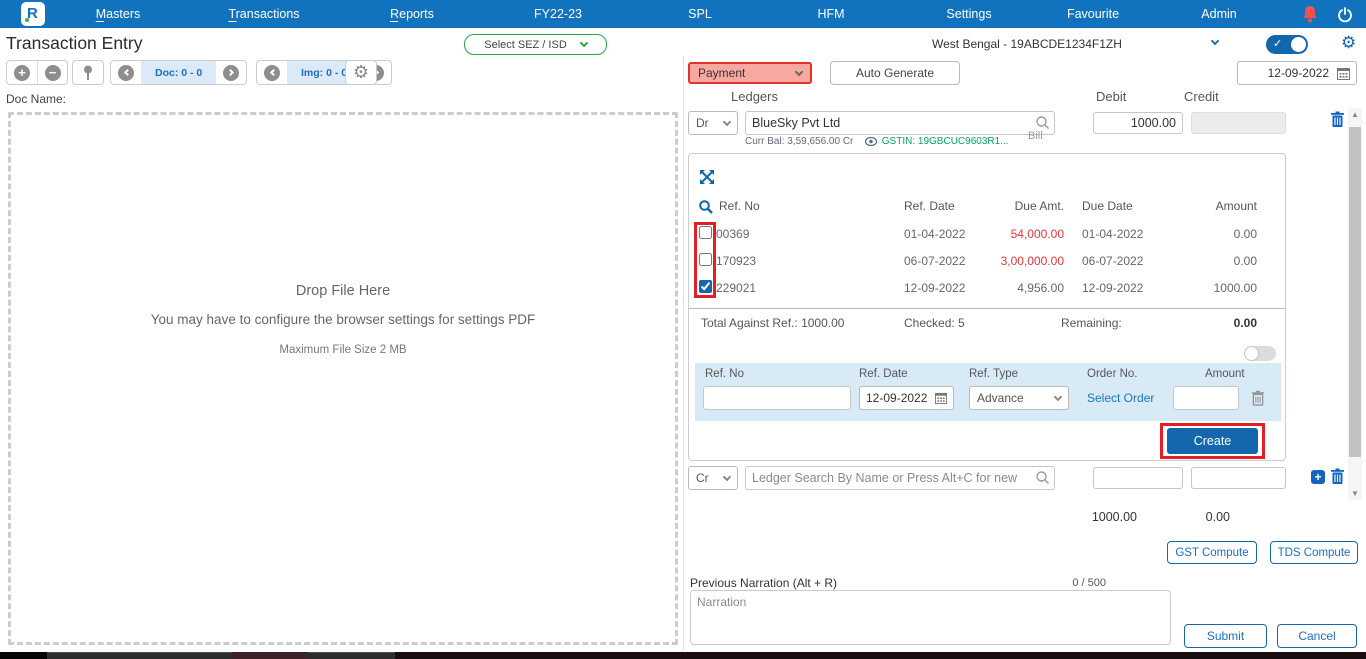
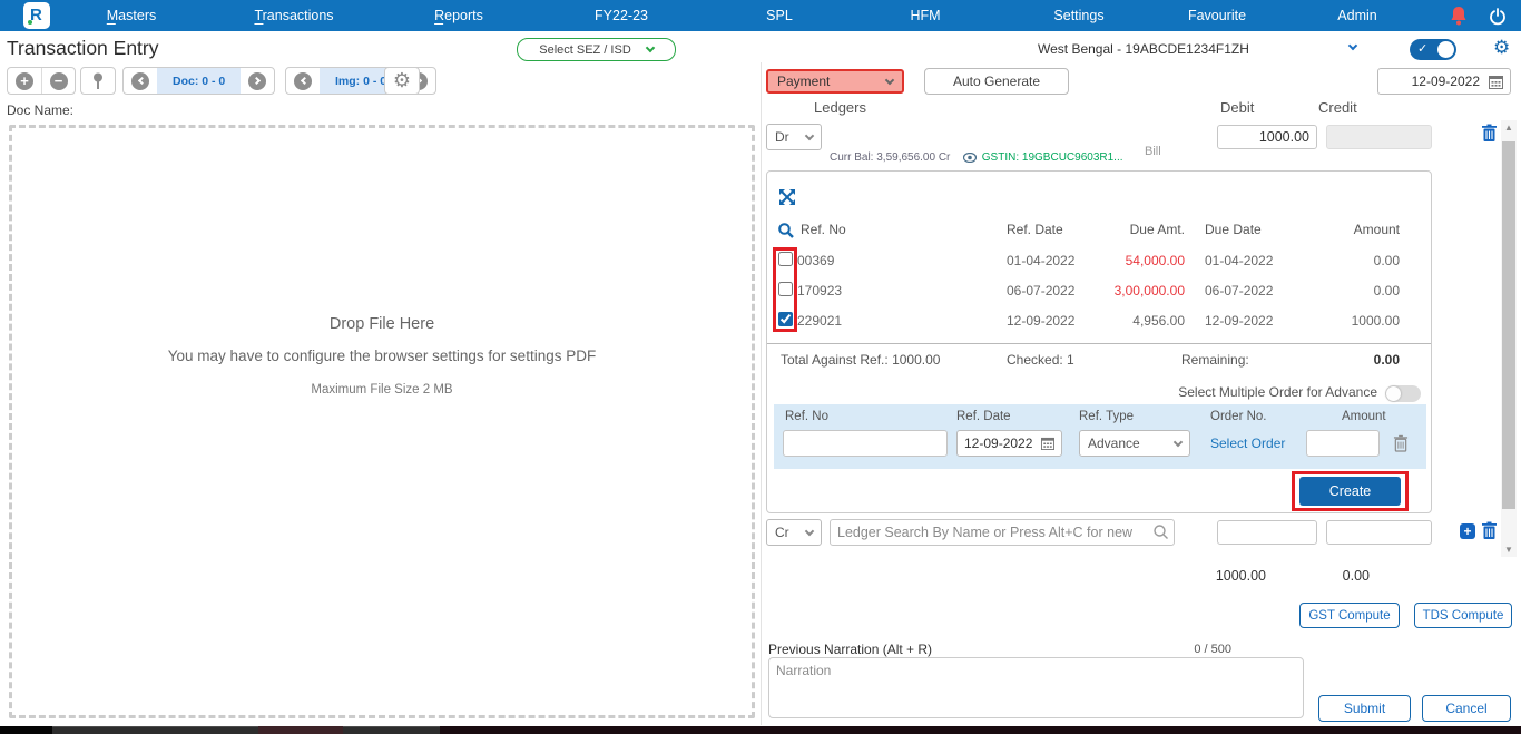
  R
  Masters
  Transactions
  Reports
  FY22-23
  SPL
  HFM
  Settings
  Favourite
  Admin
  Transaction Entry
  Select SEZ / ISD
  West Bengal - 19ABCDE1234F1ZH
  ✓
  ⚙
  +
  −
  Doc: 0 - 0
  Img: 0 -
  ⚙
  Doc Name:
  Drop File Here
  You may have to configure the browser settings for settings PDF
  Maximum File Size 2 MB
  Payment
  Auto Generate
  12-09-2022
  Ledgers
  Debit
  Credit
  Dr
- BlueSky Pvt Ltd
  Curr Bal: 3,59,656.00 Cr
  GSTIN: 19GBCUC9603R1...
  Bill
  1000.00
  ▲
  ▼
  Ref. No
  Ref. Date
  Due Amt.
  Due Date
  Amount
  00369
  01-04-2022
  54,000.00
  01-04-2022
  0.00
  170923
  06-07-2022
  3,00,000.00
  06-07-2022
  0.00
  229021
  12-09-2022
  4,956.00
  12-09-2022
  1000.00
  Total Against Ref.: 1000.00
- Checked: 5
+ Checked: 1
  Remaining:
  0.00
+ Select Multiple Order for Advance
  Ref. No
  Ref. Date
  Ref. Type
  Order No.
  Amount
  12-09-2022
  Advance
  Select Order
  Create
  Cr
  Ledger Search By Name or Press Alt+C for new
  +
  1000.00
  0.00
  GST Compute
  TDS Compute
  Previous Narration (Alt + R)
  0 / 500
  Narration
  Submit
  Cancel
